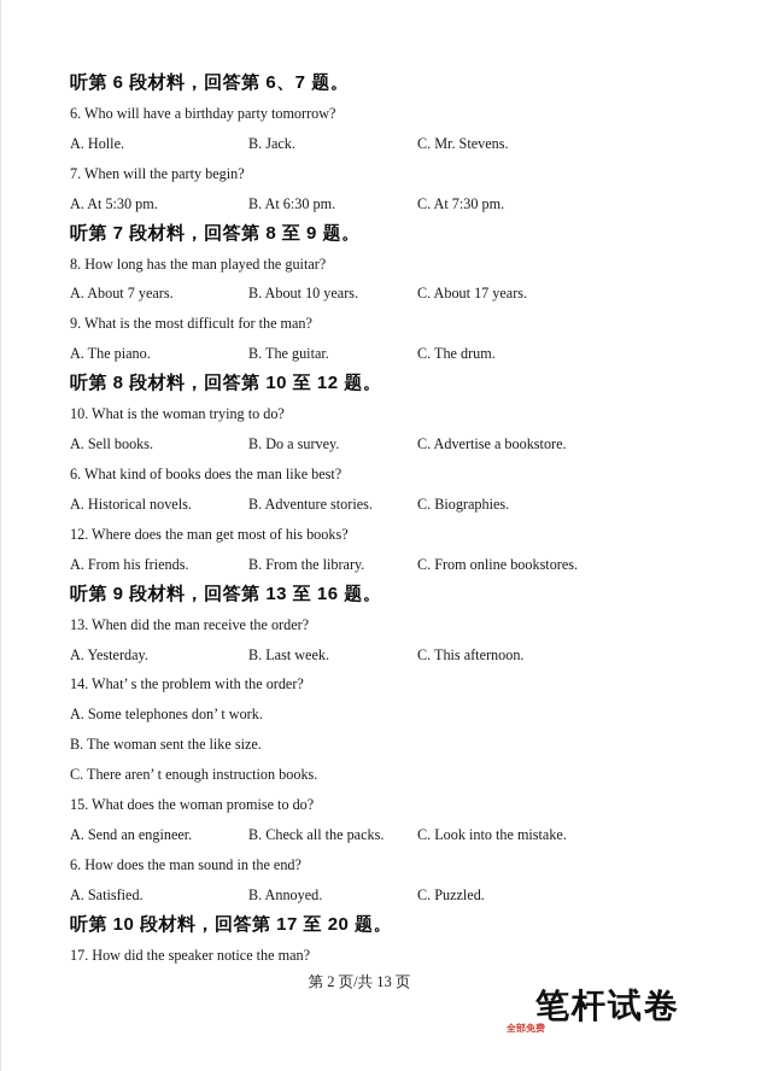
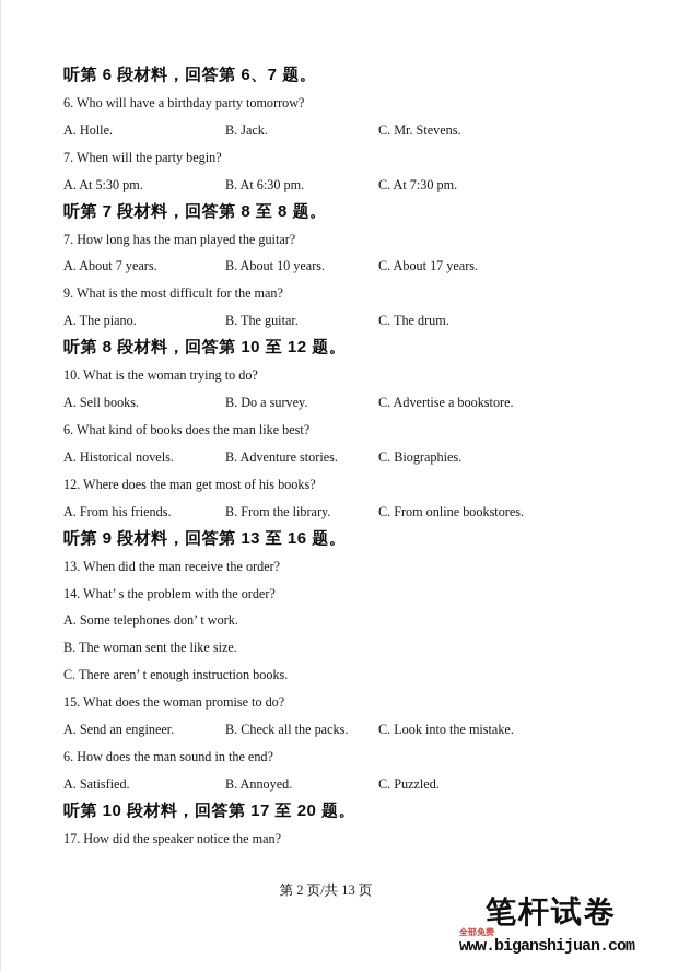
  听第 6 段材料，回答第 6、7 题。
  6. Who will have a birthday party tomorrow?
  A. Holle.
  B. Jack.
  C. Mr. Stevens.
  7. When will the party begin?
  A. At 5:30 pm.
  B. At 6:30 pm.
  C. At 7:30 pm.
- 听第 7 段材料，回答第 8 至 9 题。
+ 听第 7 段材料，回答第 8 至 8 题。
- 8. How long has the man played the guitar?
+ 7. How long has the man played the guitar?
  A. About 7 years.
  B. About 10 years.
  C. About 17 years.
  9. What is the most difficult for the man?
  A. The piano.
  B. The guitar.
  C. The drum.
  听第 8 段材料，回答第 10 至 12 题。
  10. What is the woman trying to do?
  A. Sell books.
  B. Do a survey.
  C. Advertise a bookstore.
  6. What kind of books does the man like best?
  A. Historical novels.
  B. Adventure stories.
  C. Biographies.
  12. Where does the man get most of his books?
  A. From his friends.
  B. From the library.
  C. From online bookstores.
  听第 9 段材料，回答第 13 至 16 题。
  13. When did the man receive the order?
- A. Yesterday.
- B. Last week.
- C. This afternoon.
  14. What’ s the problem with the order?
  A. Some telephones don’ t work.
  B. The woman sent the like size.
  C. There aren’ t enough instruction books.
  15. What does the woman promise to do?
  A. Send an engineer.
  B. Check all the packs.
  C. Look into the mistake.
  6. How does the man sound in the end?
  A. Satisfied.
  B. Annoyed.
  C. Puzzled.
  听第 10 段材料，回答第 17 至 20 题。
  17. How did the speaker notice the man?
  第 2 页/共 13 页
  笔杆试卷
  全部免费
+ www.biganshijuan.com
